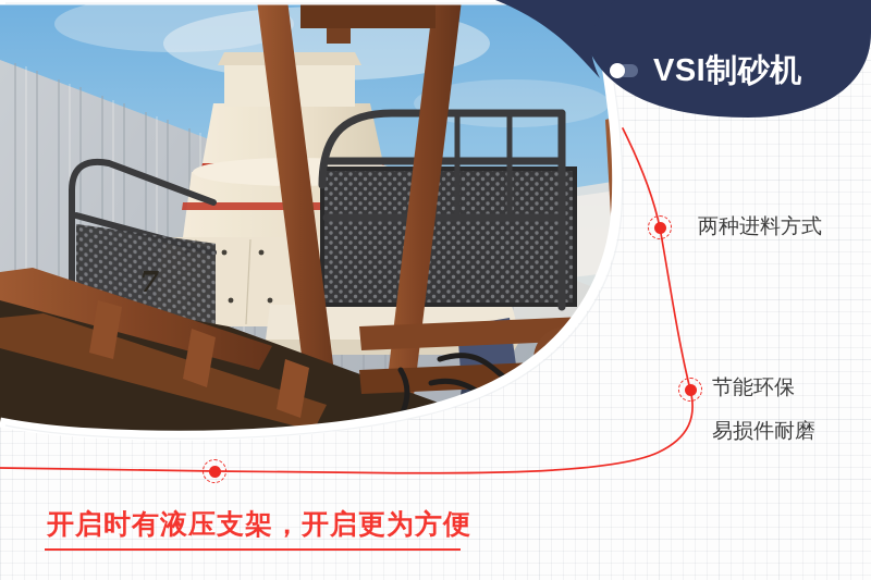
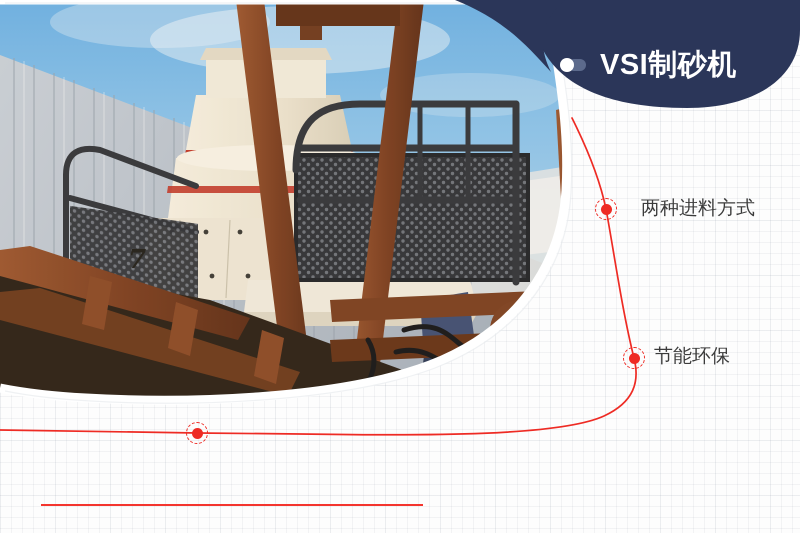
  7
  VSI制砂机
  两种进料方式
  节能环保
- 易损件耐磨
- 开启时有液压支架，开启更为方便
